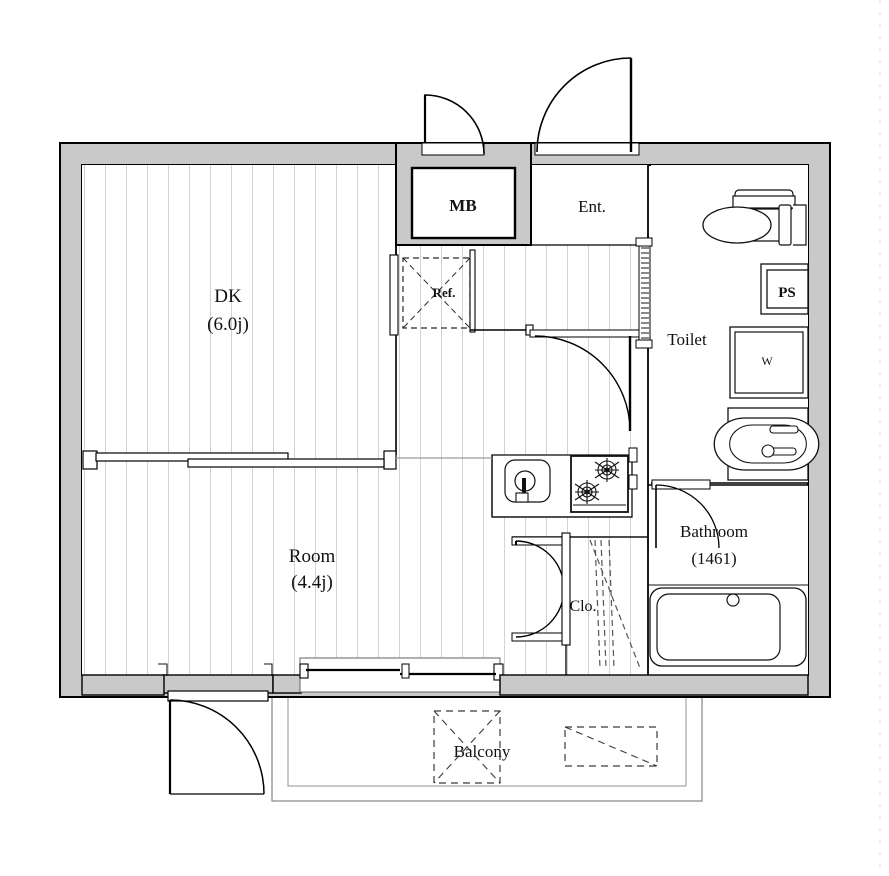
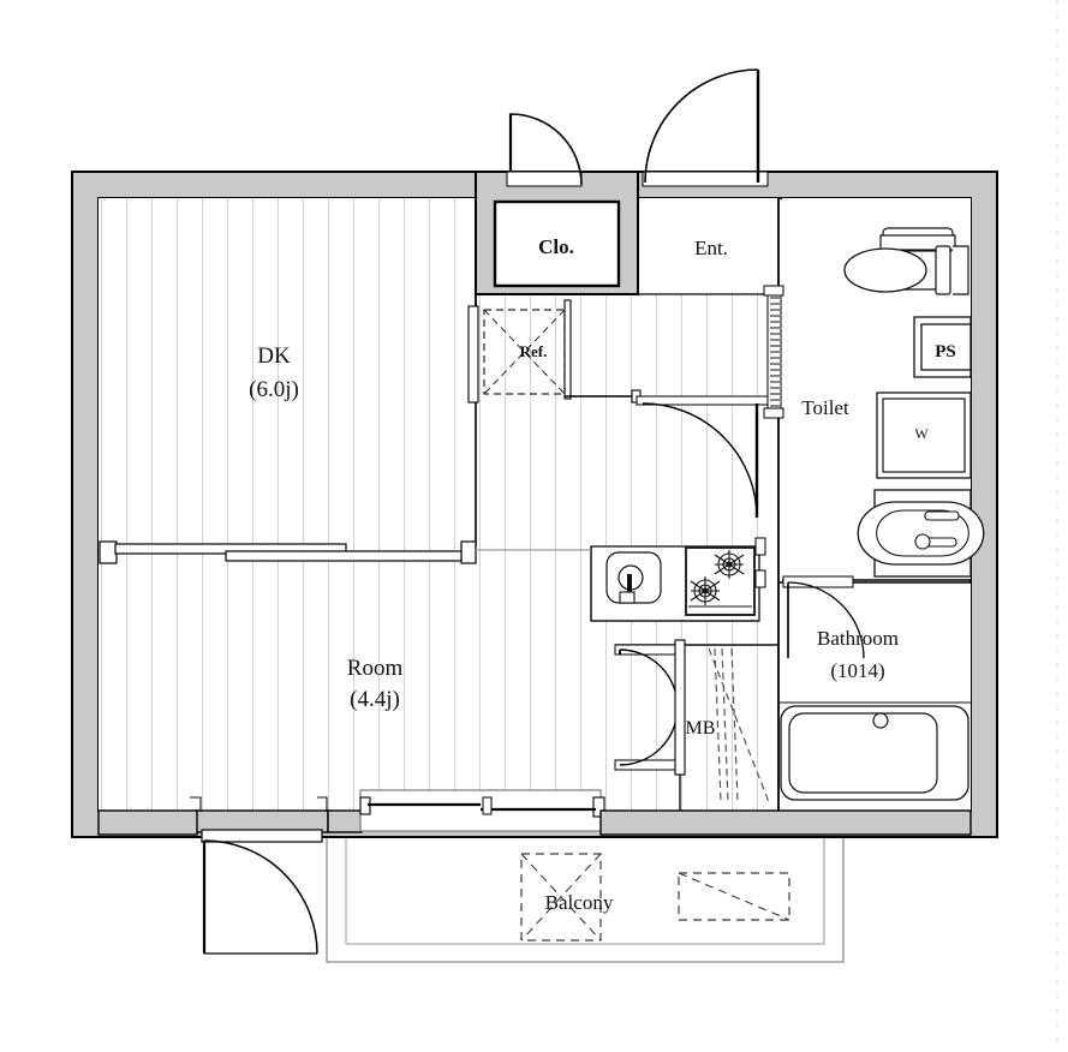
  DK
  (6.0j)
  Room
  (4.4j)
- MB
+ Clo.
  Ent.
  Toilet
  Bathroom
- (1461)
+ (1014)
- Clo.
+ MB
  Balcony
  PS
  W
  Ref.
